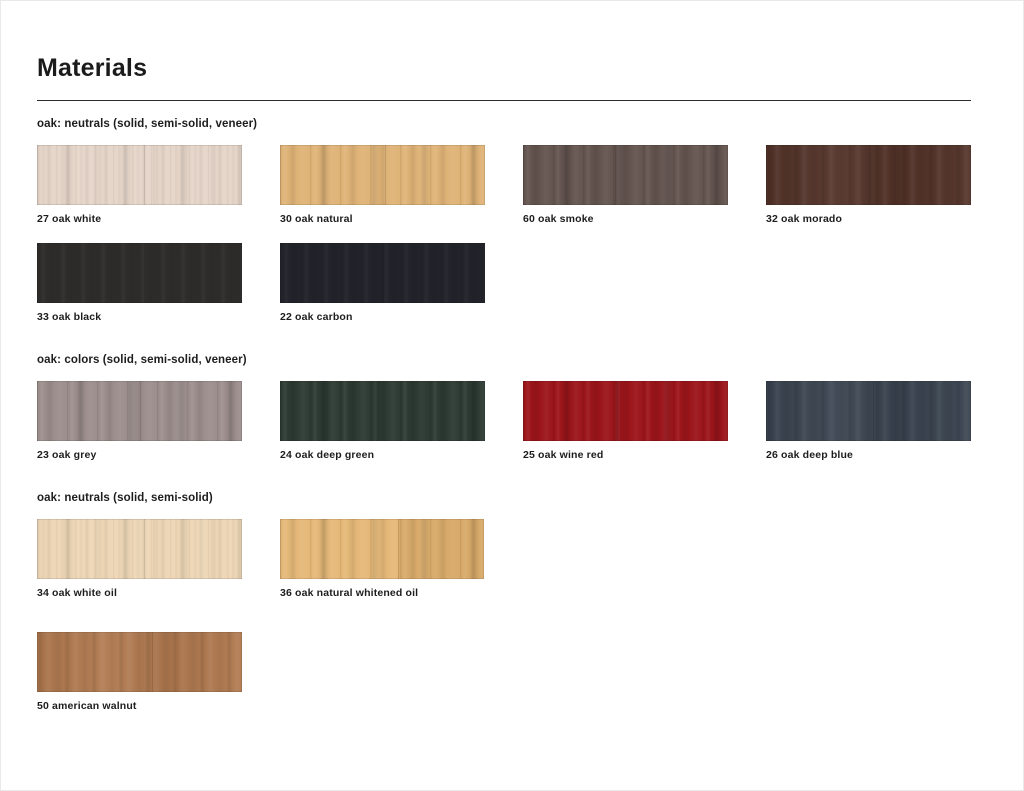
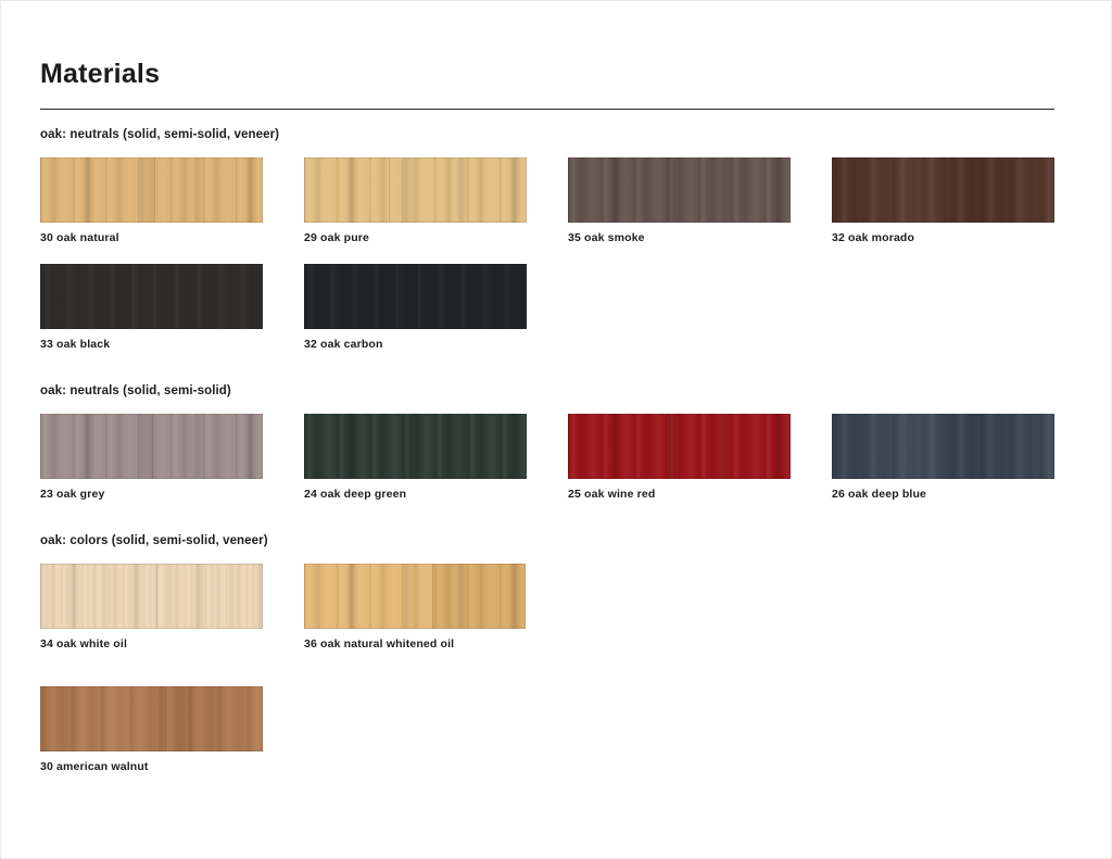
  Materials
  oak: neutrals (solid, semi-solid, veneer)
- 27 oak white
  30 oak natural
+ 29 oak pure
- 60 oak smoke
+ 35 oak smoke
  32 oak morado
  33 oak black
- 22 oak carbon
+ 32 oak carbon
- oak: colors (solid, semi-solid, veneer)
+ oak: neutrals (solid, semi-solid)
  23 oak grey
  24 oak deep green
  25 oak wine red
  26 oak deep blue
- oak: neutrals (solid, semi-solid)
+ oak: colors (solid, semi-solid, veneer)
  34 oak white oil
  36 oak natural whitened oil
- 50 american walnut
+ 30 american walnut
